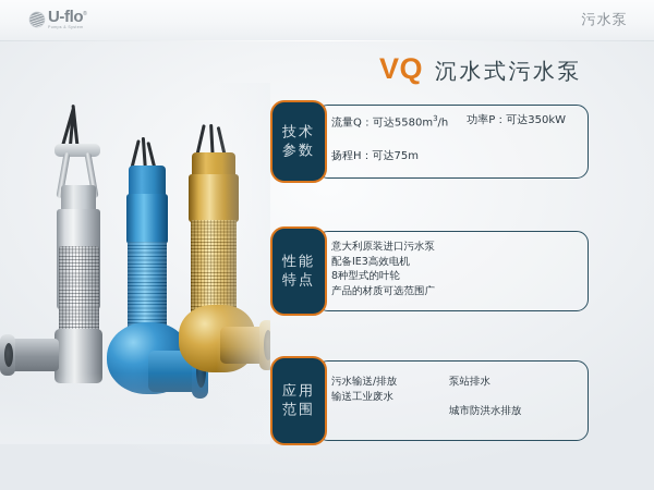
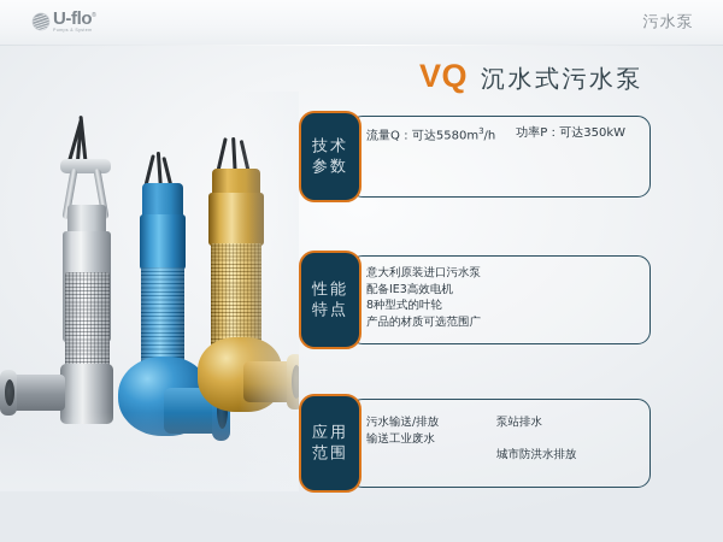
  U-flo
  污水泵
  VQ
  沉水式污水泵
  技术
  参数
  流量Q：可达5580m3/h
  功率P：可达350kW
- 扬程H：可达75m
  性能
  特点
  意大利原装进口污水泵
  配备IE3高效电机
  8种型式的叶轮
  产品的材质可选范围广
  应用
  范围
  污水输送/排放
  输送工业废水
  泵站排水
  城市防洪水排放
